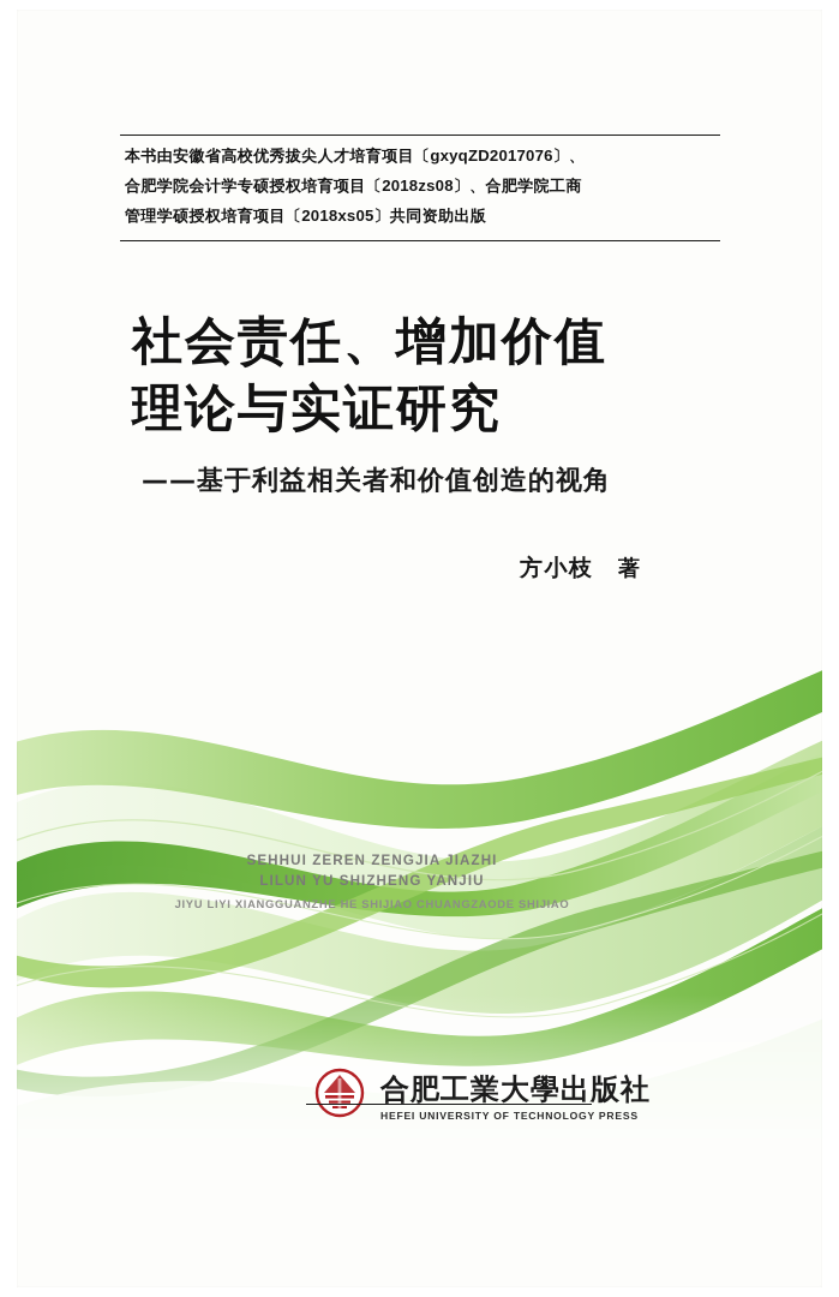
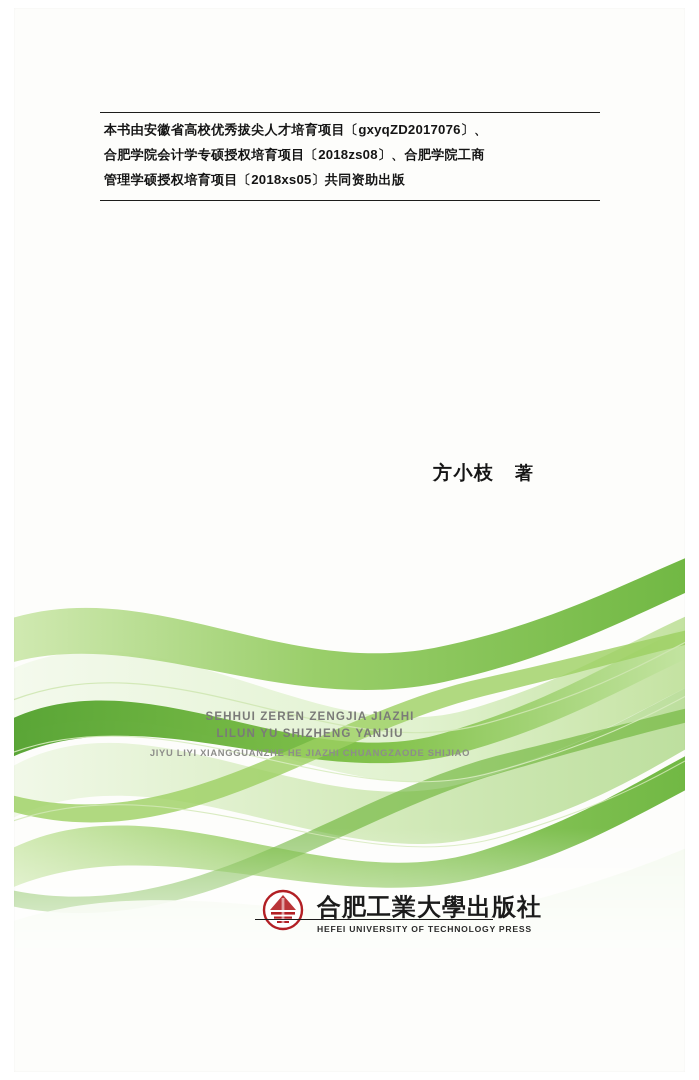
  本书由安徽省高校优秀拔尖人才培育项目〔gxyqZD2017076〕、
  合肥学院会计学专硕授权培育项目〔2018zs08〕、合肥学院工商
  管理学硕授权培育项目〔2018xs05〕共同资助出版
- 社会责任、增加价值
- 理论与实证研究
- ——基于利益相关者和价值创造的视角
  方小枝 著
  SEHHUI ZEREN ZENGJIA JIAZHI
  LILUN YU SHIZHENG YANJIU
- JIYU LIYI XIANGGUANZHE HE SHIJIAO CHUANGZAODE SHIJIAO
+ JIYU LIYI XIANGGUANZHE HE JIAZHI CHUANGZAODE SHIJIAO
  合肥工業大學出版社
  HEFEI UNIVERSITY OF TECHNOLOGY PRESS
